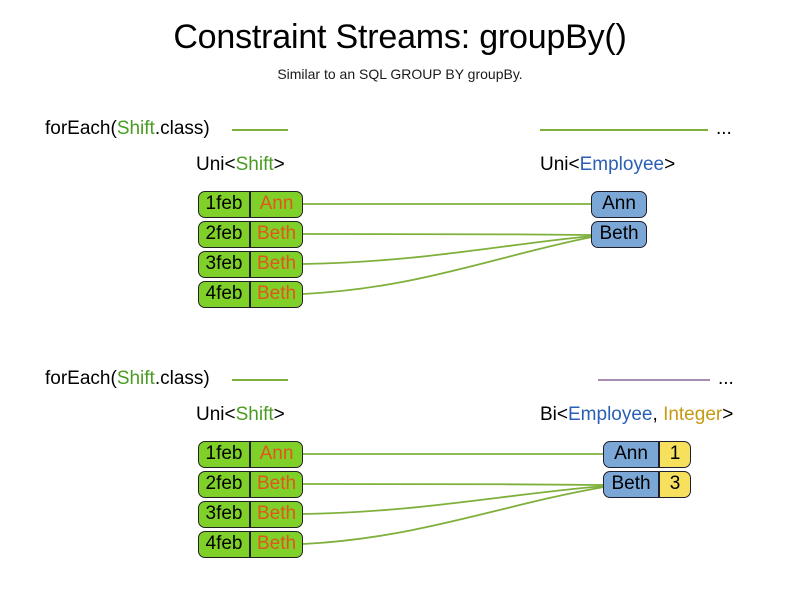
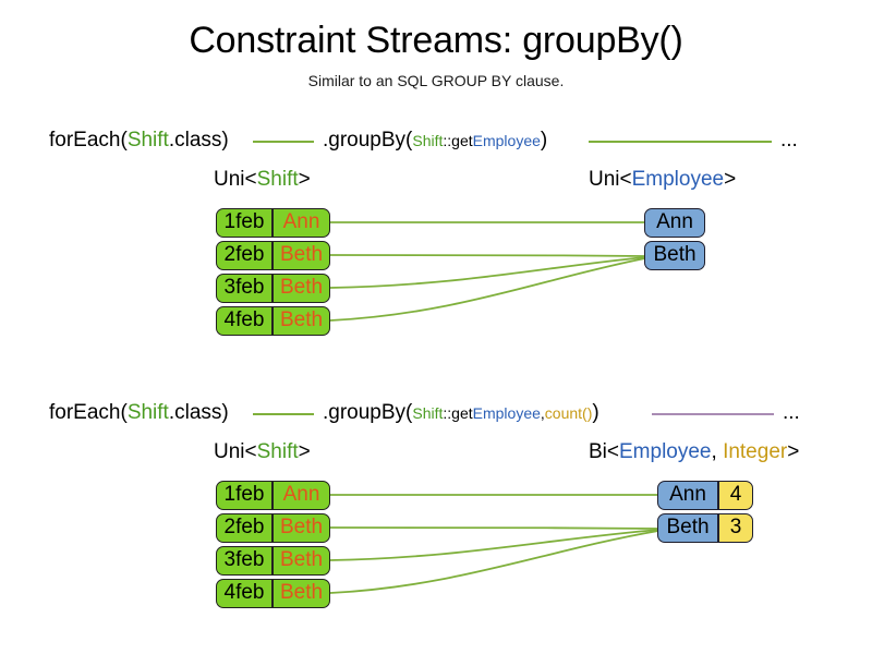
  Constraint Streams: groupBy()
- Similar to an SQL GROUP BY groupBy.
+ Similar to an SQL GROUP BY clause.
  forEach(Shift.class)
+ .groupBy(Shift::getEmployee)
  ...
  Uni<Shift>
  Uni<Employee>
  1feb
  Ann
  2feb
  Beth
  3feb
  Beth
  4feb
  Beth
  Ann
  Beth
  forEach(Shift.class)
+ .groupBy(Shift::getEmployee, count())
  ...
  Uni<Shift>
  Bi<Employee, Integer>
  1feb
  Ann
  2feb
  Beth
  3feb
  Beth
  4feb
  Beth
  Ann
- 1
+ 4
  Beth
  3
